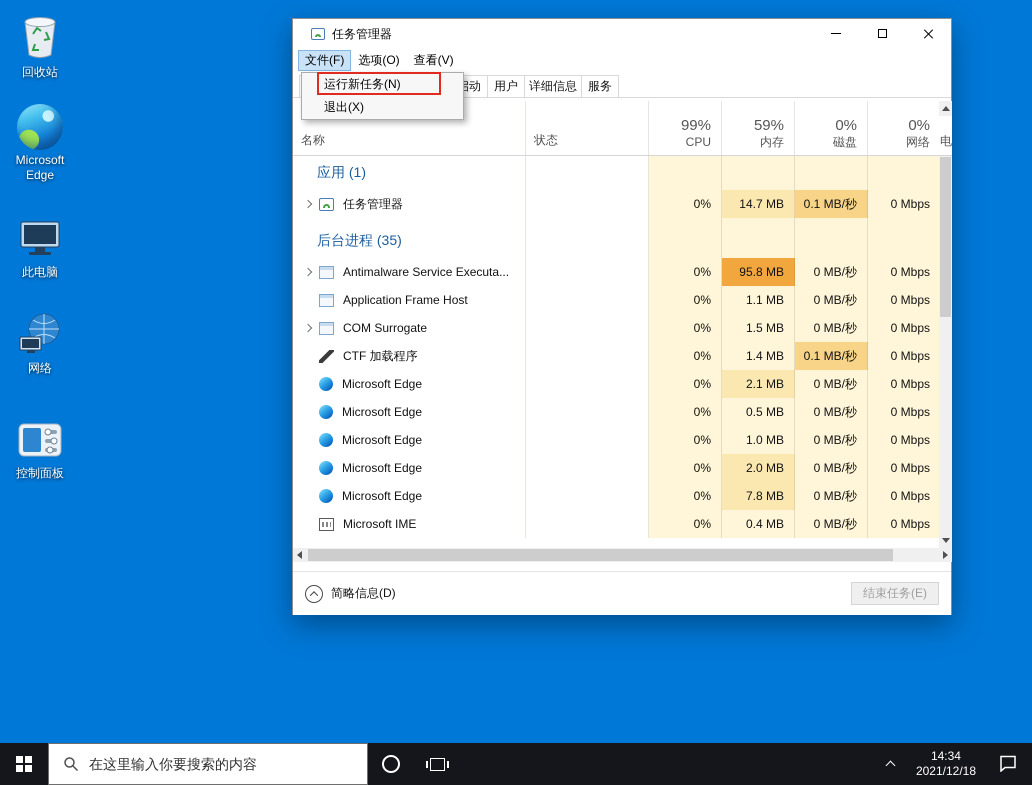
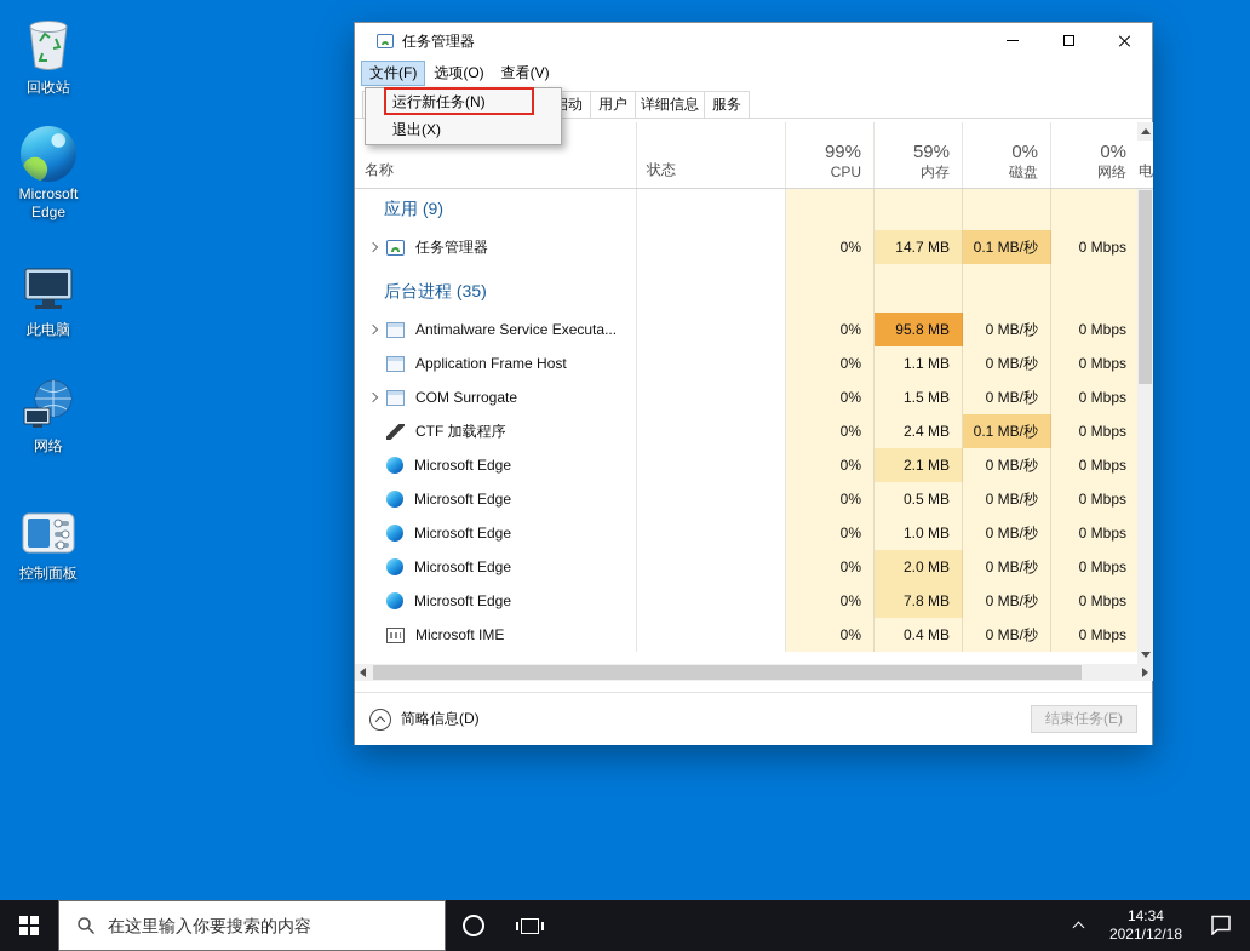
  回收站
  Microsoft Edge
  此电脑
  网络
  控制面板
  任务管理器
  文件(F)
  选项(O)
  查看(V)
  用户
  详细信息
  服务
  名称
  状态
  99%
  CPU
  59%
  内存
  0%
  磁盘
  0%
  网络
- 应用 (1)
+ 应用 (9)
  任务管理器
  0%
  14.7 MB
  0.1 MB/秒
  0 Mbps
  后台进程 (35)
  Antimalware Service Executa...
  0%
  95.8 MB
  0 MB/秒
  0 Mbps
  Application Frame Host
  0%
  1.1 MB
  0 MB/秒
  0 Mbps
  COM Surrogate
  0%
  1.5 MB
  0 MB/秒
  0 Mbps
  CTF 加载程序
  0%
- 1.4 MB
+ 2.4 MB
  0.1 MB/秒
  0 Mbps
  Microsoft Edge
  0%
  2.1 MB
  0 MB/秒
  0 Mbps
  Microsoft Edge
  0%
  0.5 MB
  0 MB/秒
  0 Mbps
  Microsoft Edge
  0%
  1.0 MB
  0 MB/秒
  0 Mbps
  Microsoft Edge
  0%
  2.0 MB
  0 MB/秒
  0 Mbps
  Microsoft Edge
  0%
  7.8 MB
  0 MB/秒
  0 Mbps
  Microsoft IME
  0%
  0.4 MB
  0 MB/秒
  0 Mbps
  电
  简略信息(D)
  结束任务(E)
  运行新任务(N)
  退出(X)
  在这里输入你要搜索的内容
  14:34
  2021/12/18
